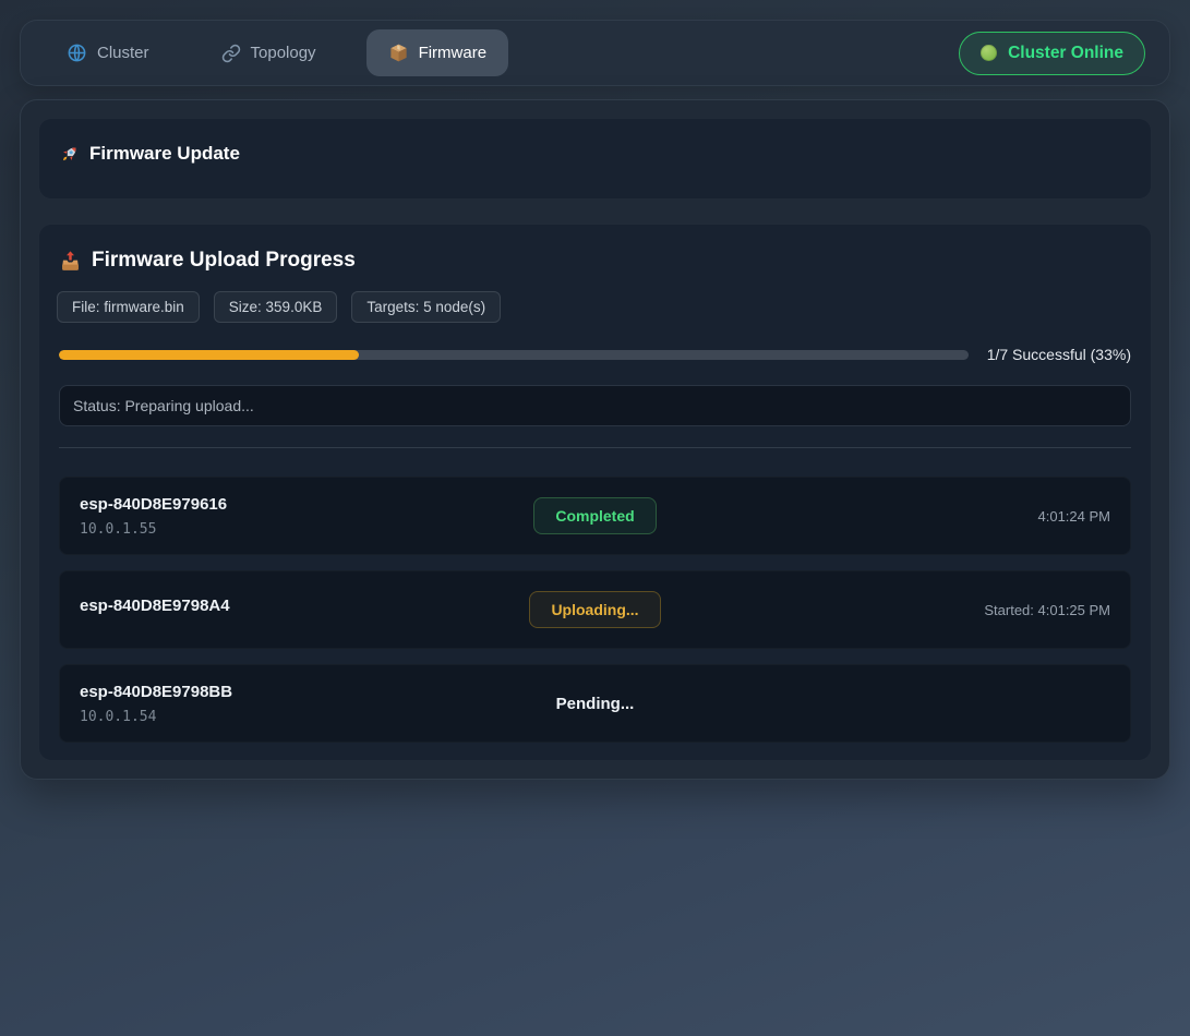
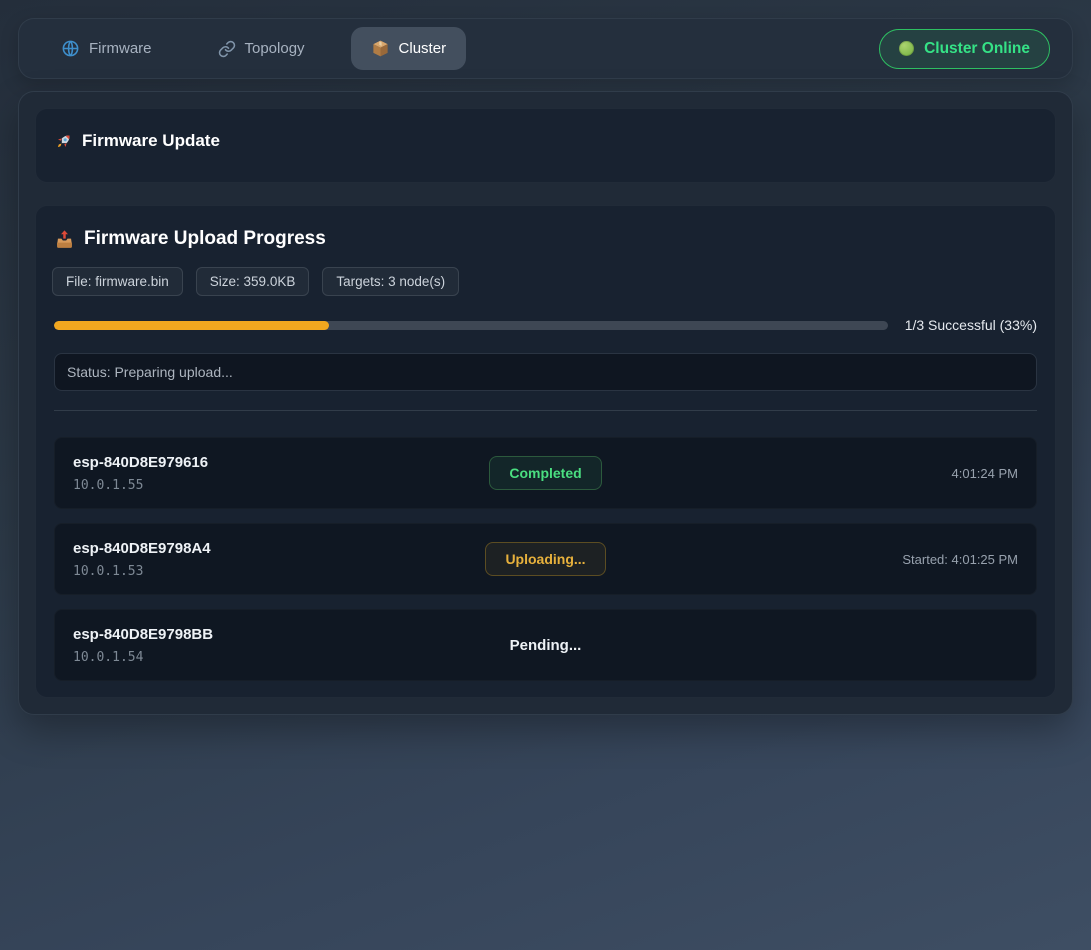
- Cluster
+ Firmware
  Topology
- Firmware
+ Cluster
  Cluster Online
  Firmware Update
  Firmware Upload Progress
  File: firmware.bin
  Size: 359.0KB
- Targets: 5 node(s)
+ Targets: 3 node(s)
- 1/7 Successful (33%)
+ 1/3 Successful (33%)
  Status: Preparing upload...
  esp-840D8E979616
  10.0.1.55
  Completed
  4:01:24 PM
  esp-840D8E9798A4
+ 10.0.1.53
  Uploading...
  Started: 4:01:25 PM
  esp-840D8E9798BB
  10.0.1.54
  Pending...
